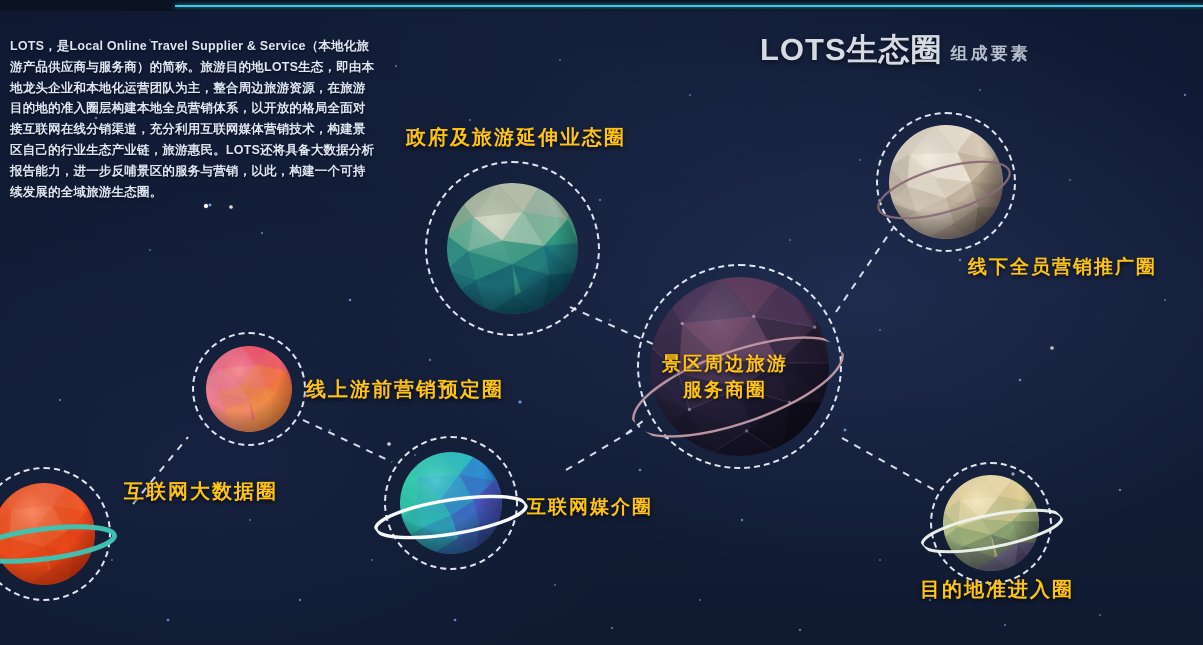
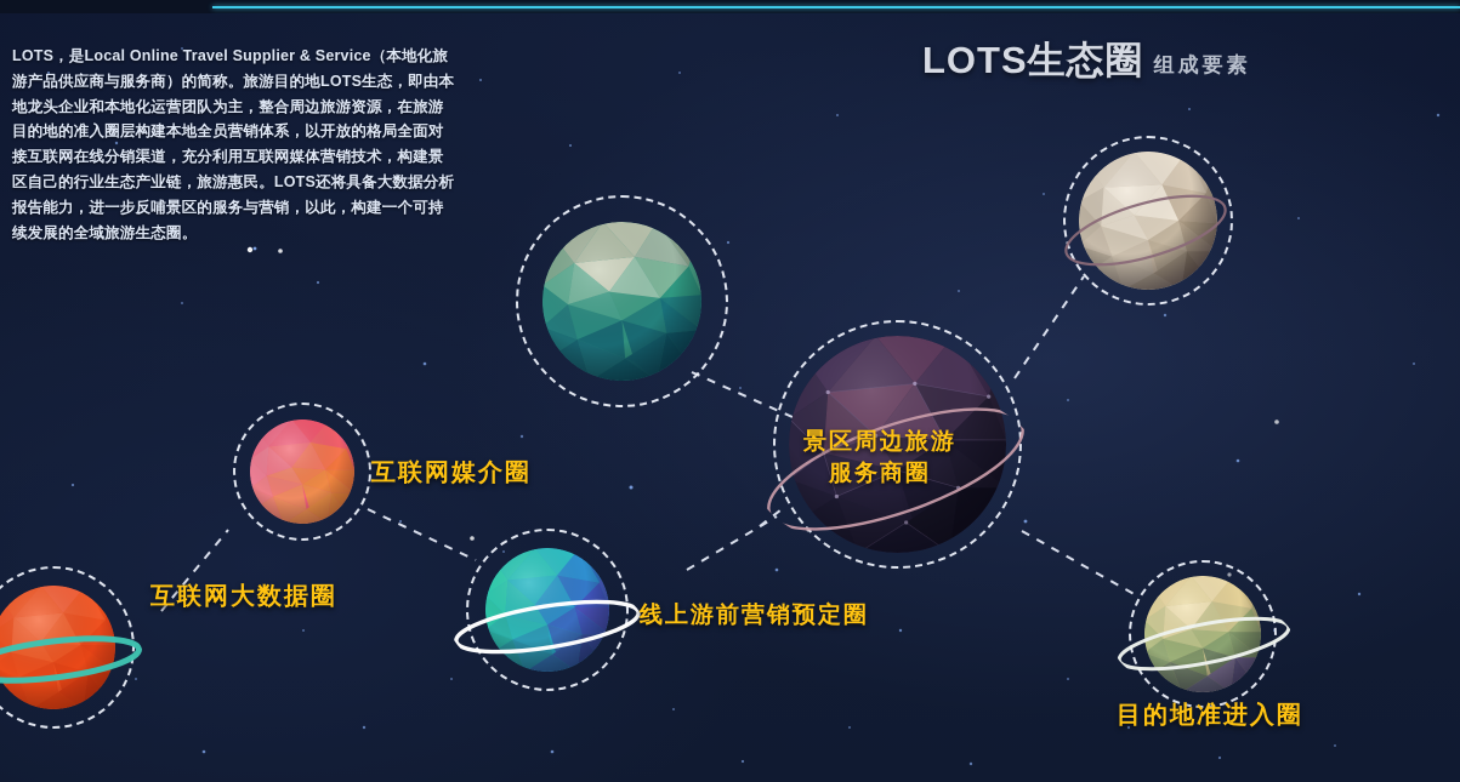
  LOTS，是Local Online Travel Supplier & Service（本地化旅游产品供应商与服务商）的简称。旅游目的地LOTS生态，即由本地龙头企业和本地化运营团队为主，整合周边旅游资源，在旅游目的地的准入圈层构建本地全员营销体系，以开放的格局全面对接互联网在线分销渠道，充分利用互联网媒体营销技术，构建景区自己的行业生态产业链，旅游惠民。LOTS还将具备大数据分析报告能力，进一步反哺景区的服务与营销，以此，构建一个可持续发展的全域旅游生态圈。
  LOTS生态圈
  组成要素
- 政府及旅游延伸业态圈
- 线下全员营销推广圈
  景区周边旅游
  服务商圈
- 线上游前营销预定圈
+ 互联网媒介圈
  互联网大数据圈
- 互联网媒介圈
+ 线上游前营销预定圈
  目的地准进入圈
